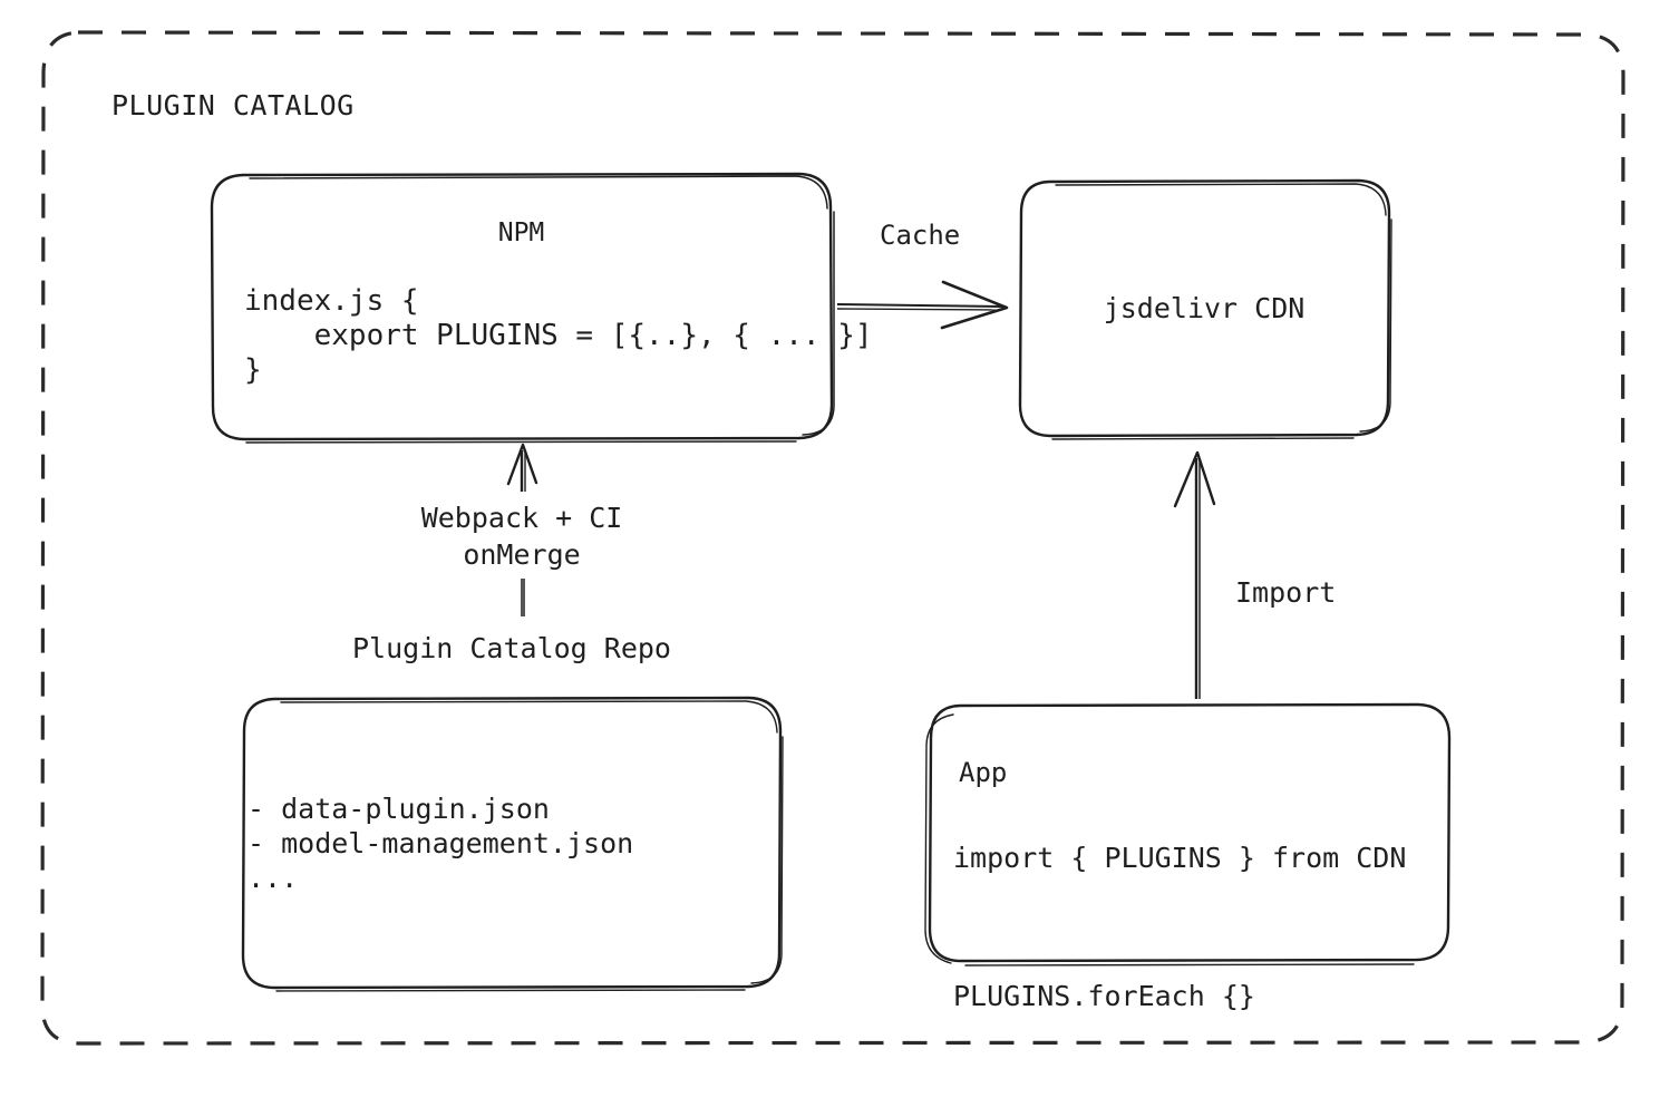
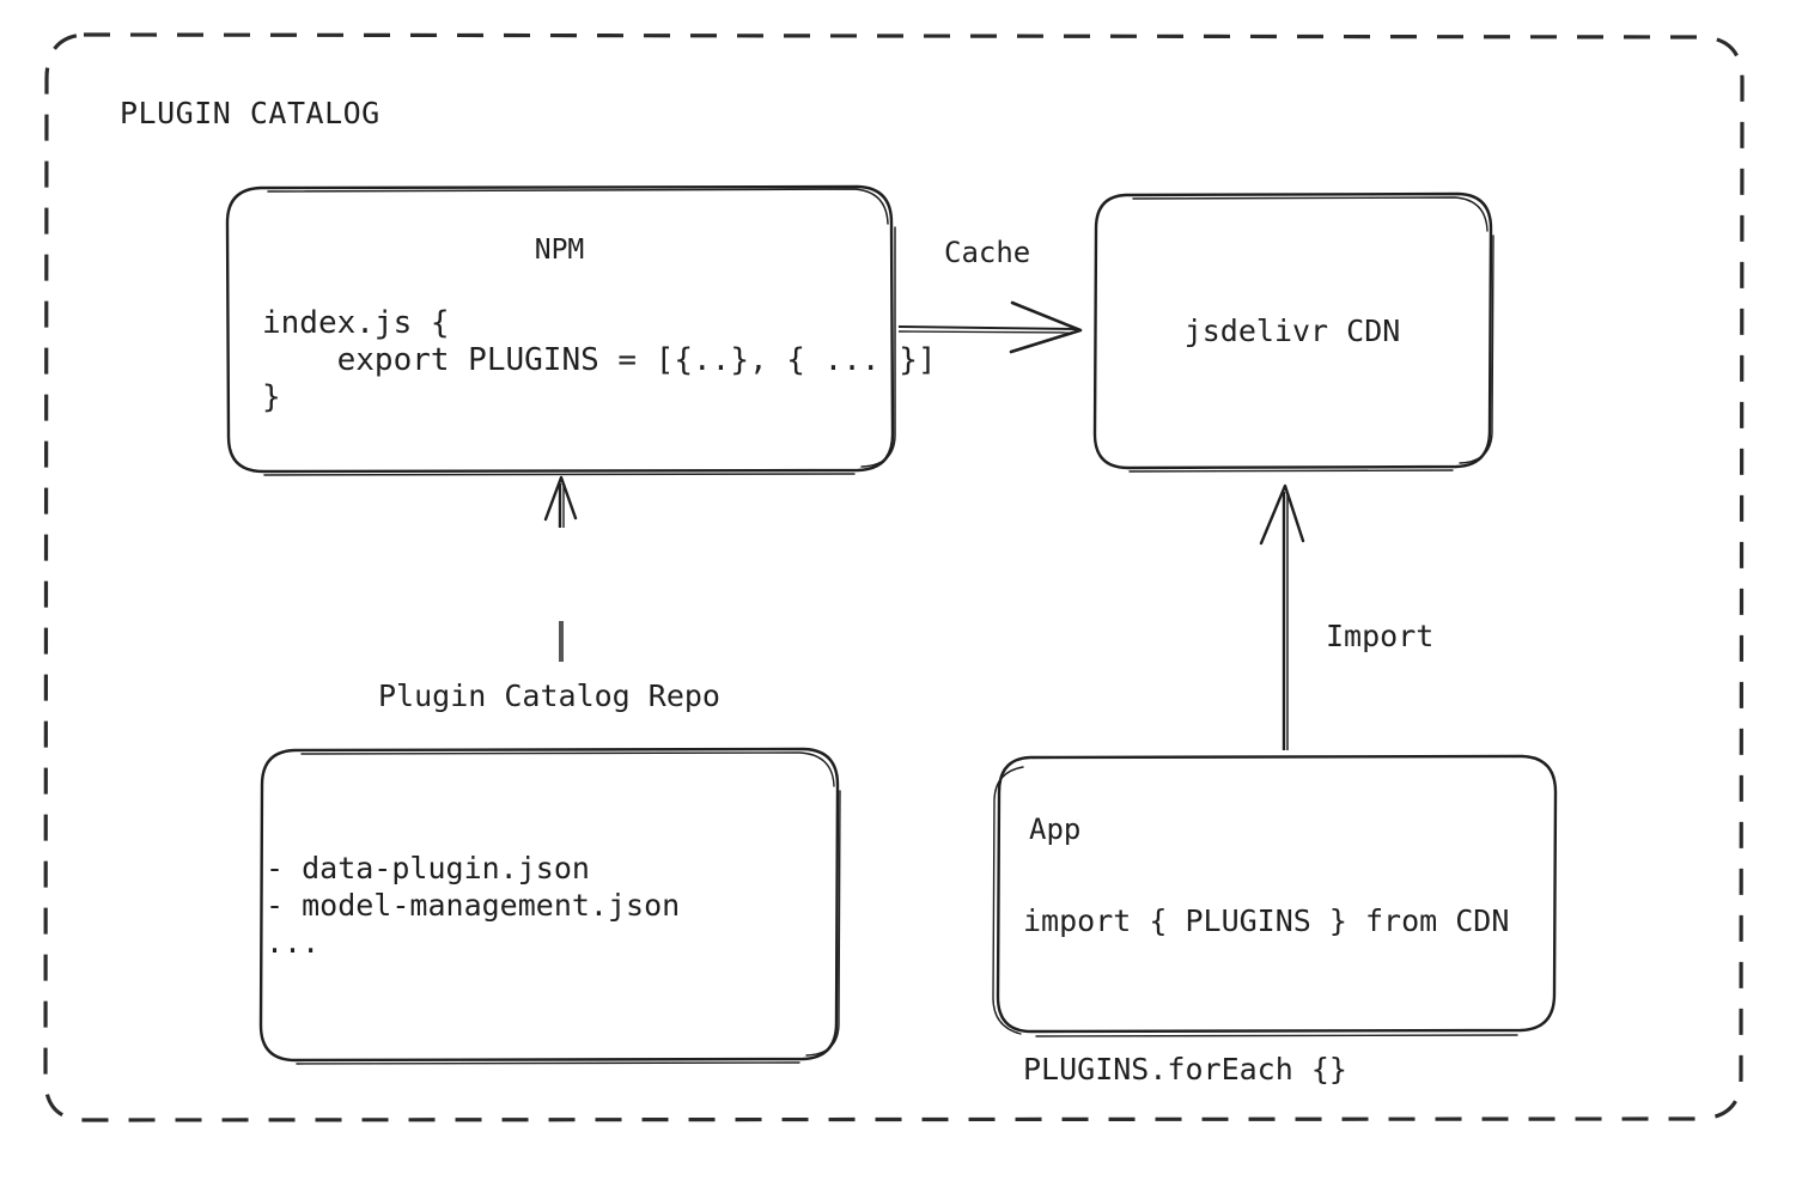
  PLUGIN CATALOG
  NPM
  index.js {
  export PLUGINS = [{..}, { ... }]
  }
  jsdelivr CDN
  Cache
- Webpack + CI
- onMerge
  Import
  Plugin Catalog Repo
  - data-plugin.json
  - model-management.json
  ...
  App
  import { PLUGINS } from CDN
  PLUGINS.forEach {}
